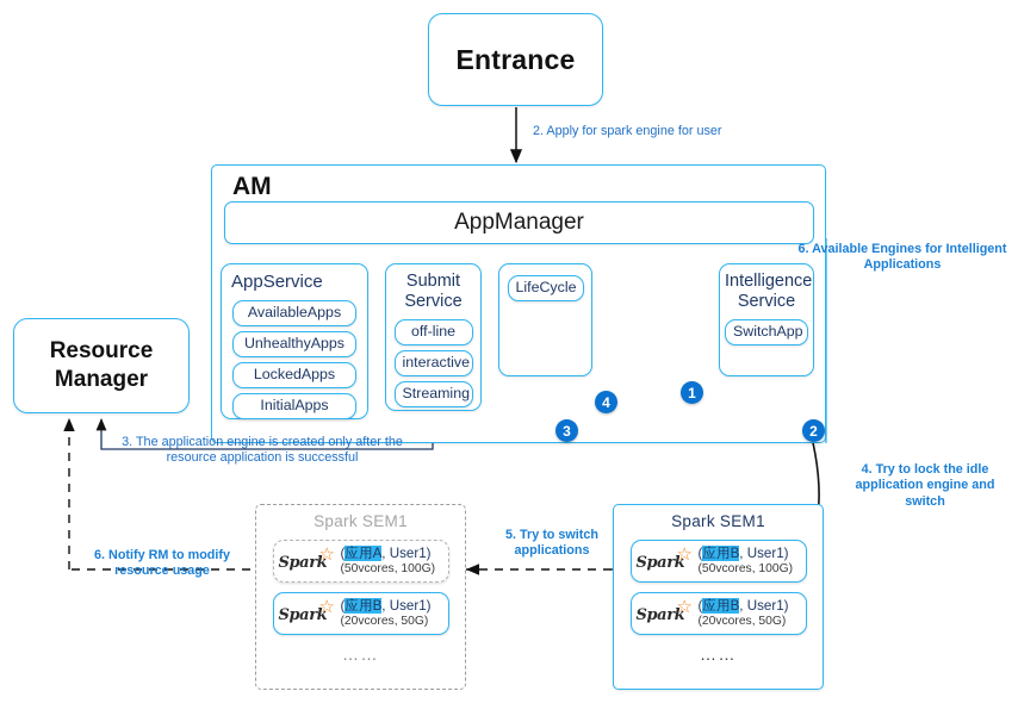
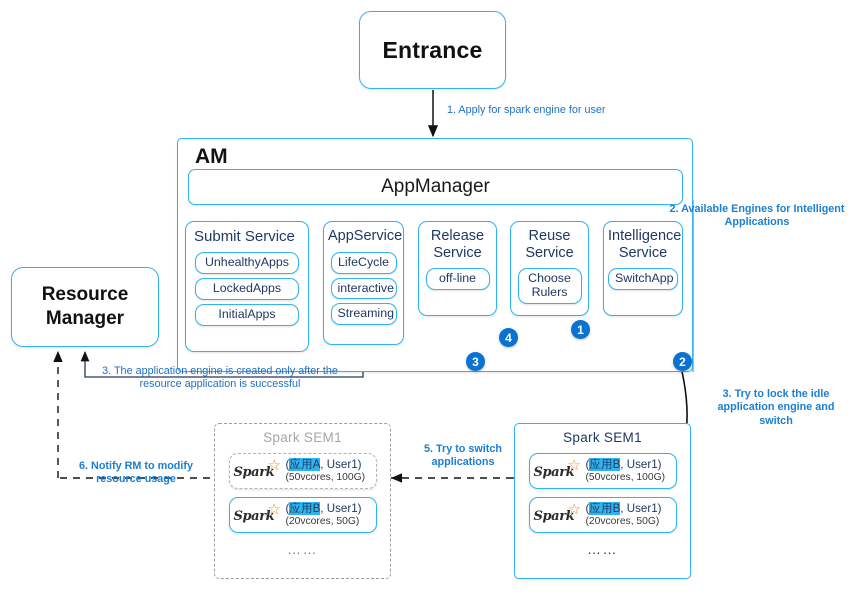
  Entrance
  Resource
  Manager
  AM
  AppManager
- AppService
+ Submit Service
- AvailableApps
  UnhealthyApps
  LockedApps
  InitialApps
- Submit Service
+ AppService
- off-line
+ LifeCycle
  interactive
  Streaming
+ Release Service
- LifeCycle
+ off-line
+ Reuse Service
+ Choose Rulers
  Intelligence Service
  SwitchApp
  Spark SEM1
  Spark
  ☆
  (应用A, User1)
  (50vcores, 100G)
  Spark
  ☆
  (应用B, User1)
  (20vcores, 50G)
  ……
  Spark SEM1
  Spark
  ☆
  (应用B, User1)
  (50vcores, 100G)
  Spark
  ☆
  (应用B, User1)
  (20vcores, 50G)
  ……
- 2. Apply for spark engine for user
+ 1. Apply for spark engine for user
- 6. Available Engines for Intelligent Applications
+ 2. Available Engines for Intelligent Applications
  3. The application engine is created only after the resource application is successful
- 4. Try to lock the idle application engine and switch
+ 3. Try to lock the idle application engine and switch
  5. Try to switch applications
  6. Notify RM to modify resource usage
  1
  2
  3
  4
